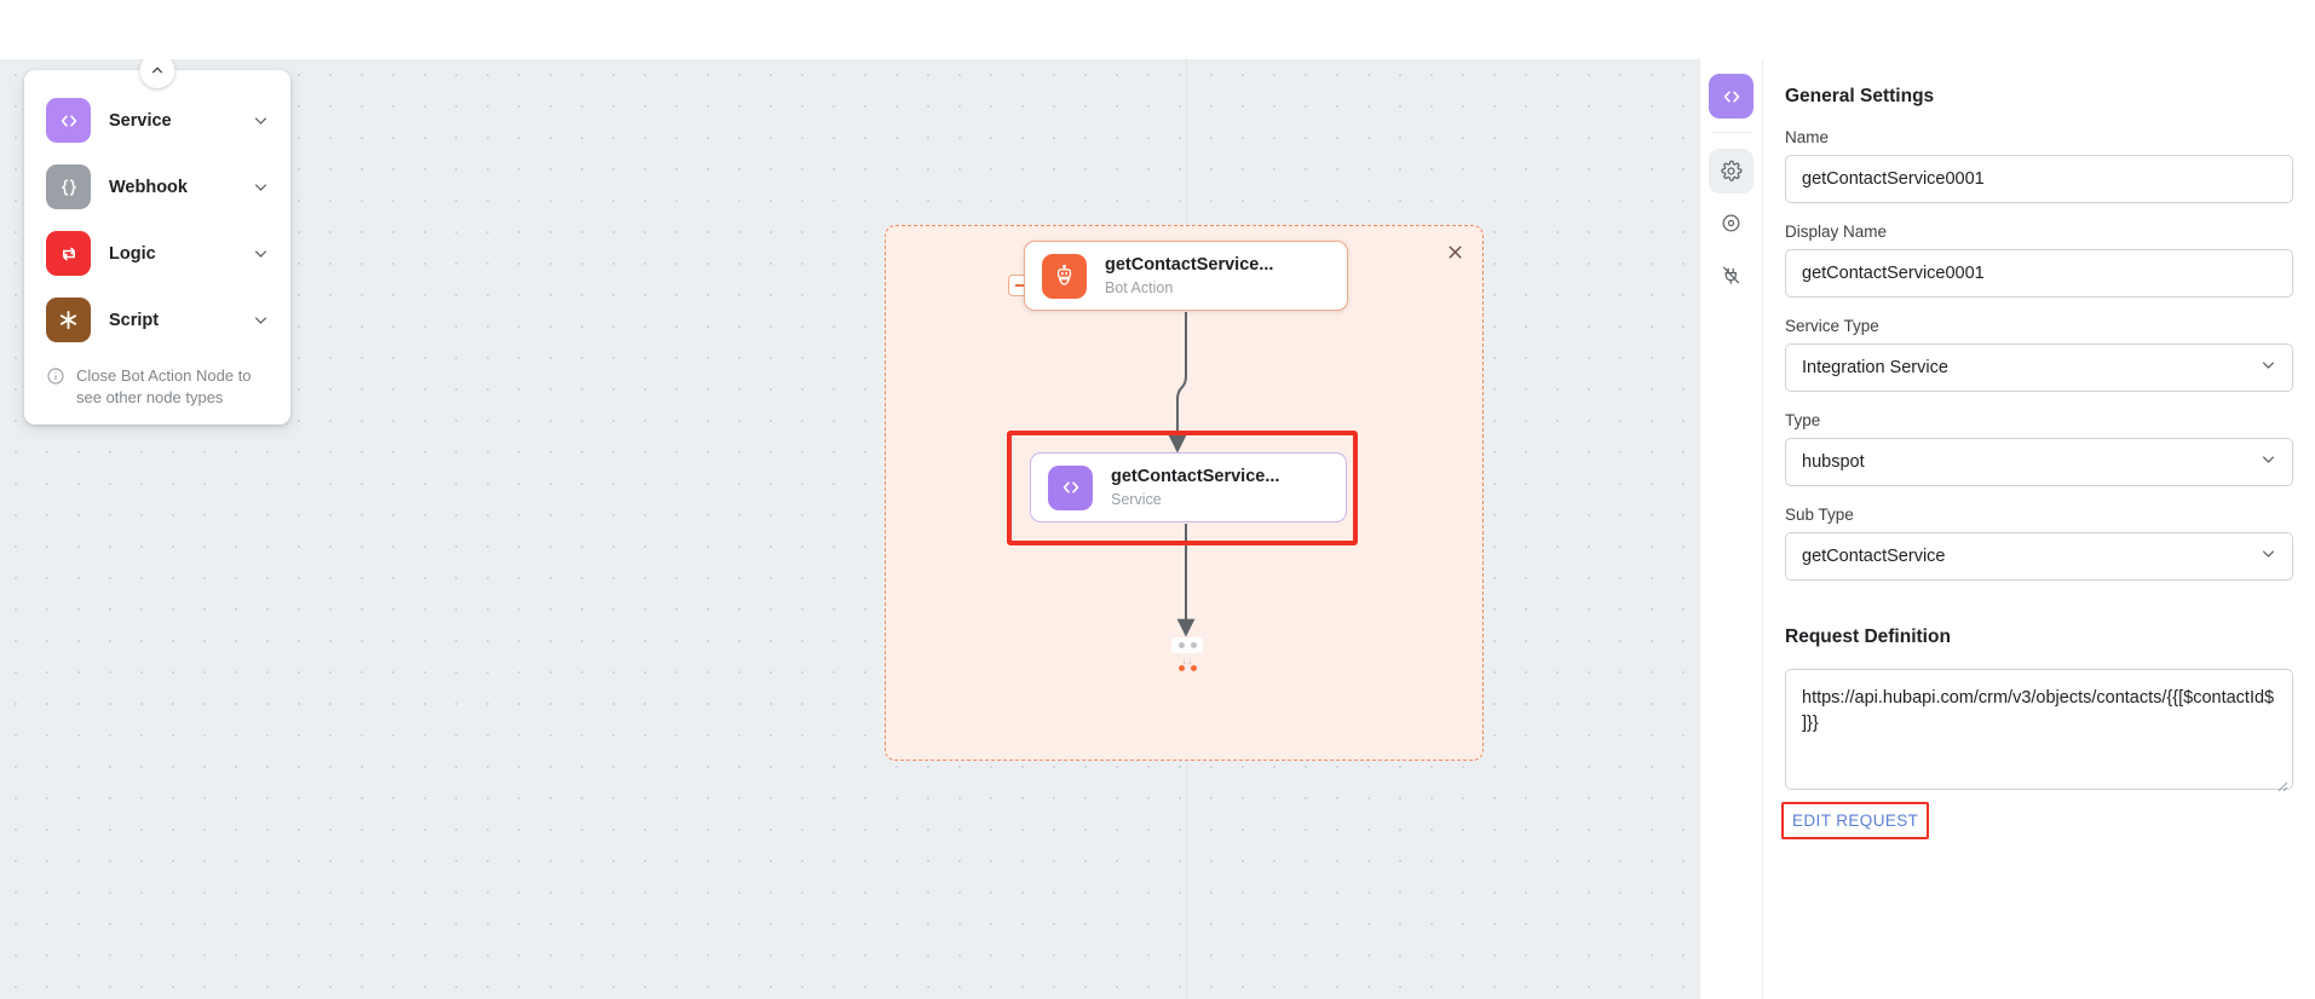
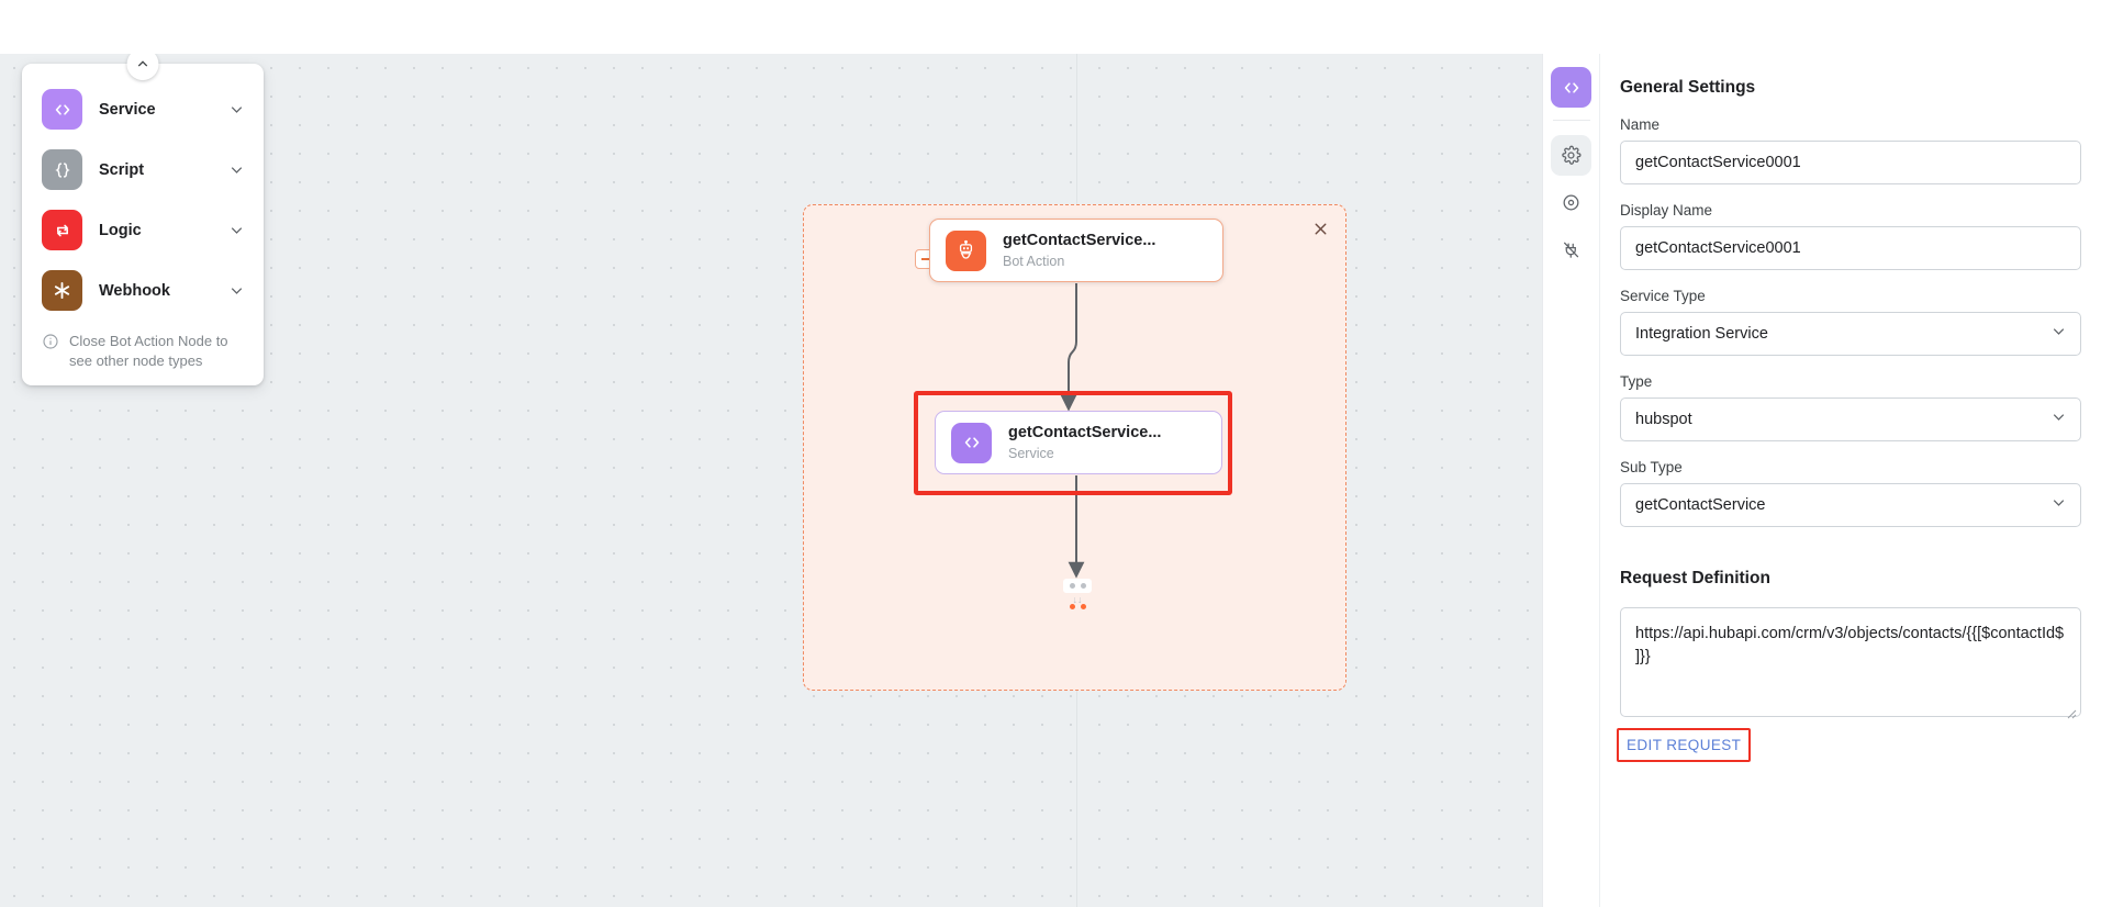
  Service
- Webhook
+ Script
  Logic
- Script
+ Webhook
  Close Bot Action Node to see other node types
  getContactService...
  Bot Action
  getContactService...
  Service
  ↓↓
  General Settings
  Name
  getContactService0001
  Display Name
  getContactService0001
  Service Type
  Integration Service
  Type
  hubspot
  Sub Type
  getContactService
  Request Definition
  EDIT REQUEST
